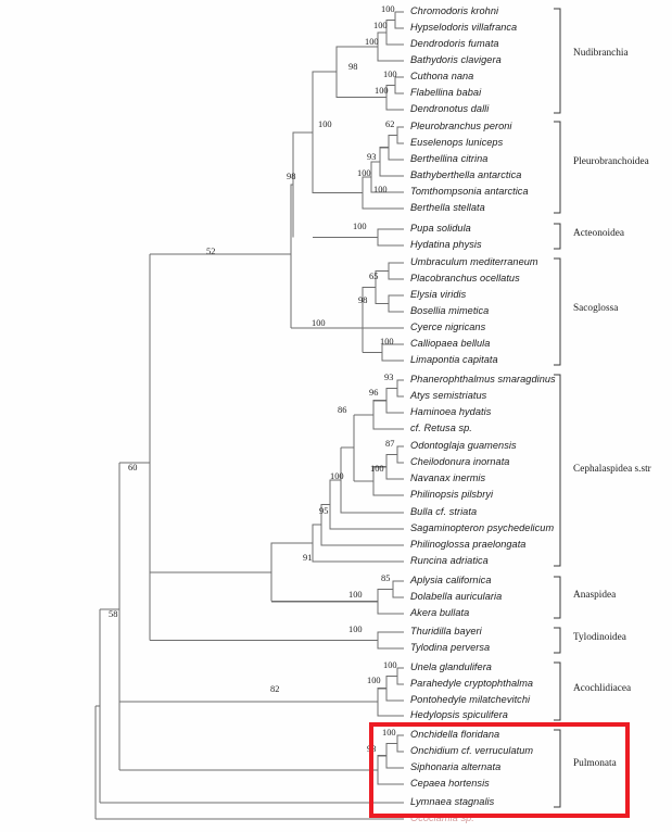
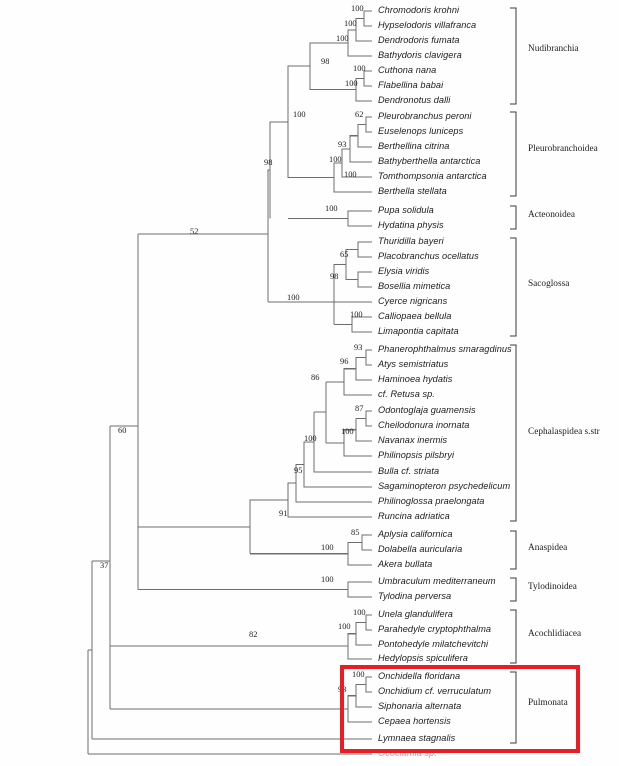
  Chromodoris krohni
  Hypselodoris villafranca
  Dendrodoris fumata
  Bathydoris clavigera
  Cuthona nana
  Flabellina babai
  Dendronotus dalli
  Pleurobranchus peroni
  Euselenops luniceps
  Berthellina citrina
  Bathyberthella antarctica
  Tomthompsonia antarctica
  Berthella stellata
  Pupa solidula
  Hydatina physis
- Umbraculum mediterraneum
+ Thuridilla bayeri
  Placobranchus ocellatus
  Elysia viridis
  Bosellia mimetica
  Cyerce nigricans
  Calliopaea bellula
  Limapontia capitata
  Phanerophthalmus smaragdinus
  Atys semistriatus
  Haminoea hydatis
  cf. Retusa sp.
  Odontoglaja guamensis
  Cheilodonura inornata
  Navanax inermis
  Philinopsis pilsbryi
  Bulla cf. striata
  Sagaminopteron psychedelicum
  Philinoglossa praelongata
  Runcina adriatica
  Aplysia californica
  Dolabella auricularia
  Akera bullata
- Thuridilla bayeri
+ Umbraculum mediterraneum
  Tylodina perversa
  Unela glandulifera
  Parahedyle cryptophthalma
  Pontohedyle milatchevitchi
  Hedylopsis spiculifera
  Onchidella floridana
  Onchidium cf. verruculatum
  Siphonaria alternata
  Cepaea hortensis
  Lymnaea stagnalis
  Ococlamia sp.
  100
  100
  100
  98
  100
  100
  100
  62
  93
  100
  98
  100
  100
  52
  65
  98
  100
  100
  93
  96
  86
  87
  100
  100
  95
  91
  85
  100
  60
  100
  100
  100
  82
- 58
+ 37
  100
  93
  Nudibranchia
  Pleurobranchoidea
  Acteonoidea
  Sacoglossa
  Cephalaspidea s.str
  Anaspidea
  Tylodinoidea
  Acochlidiacea
  Pulmonata
